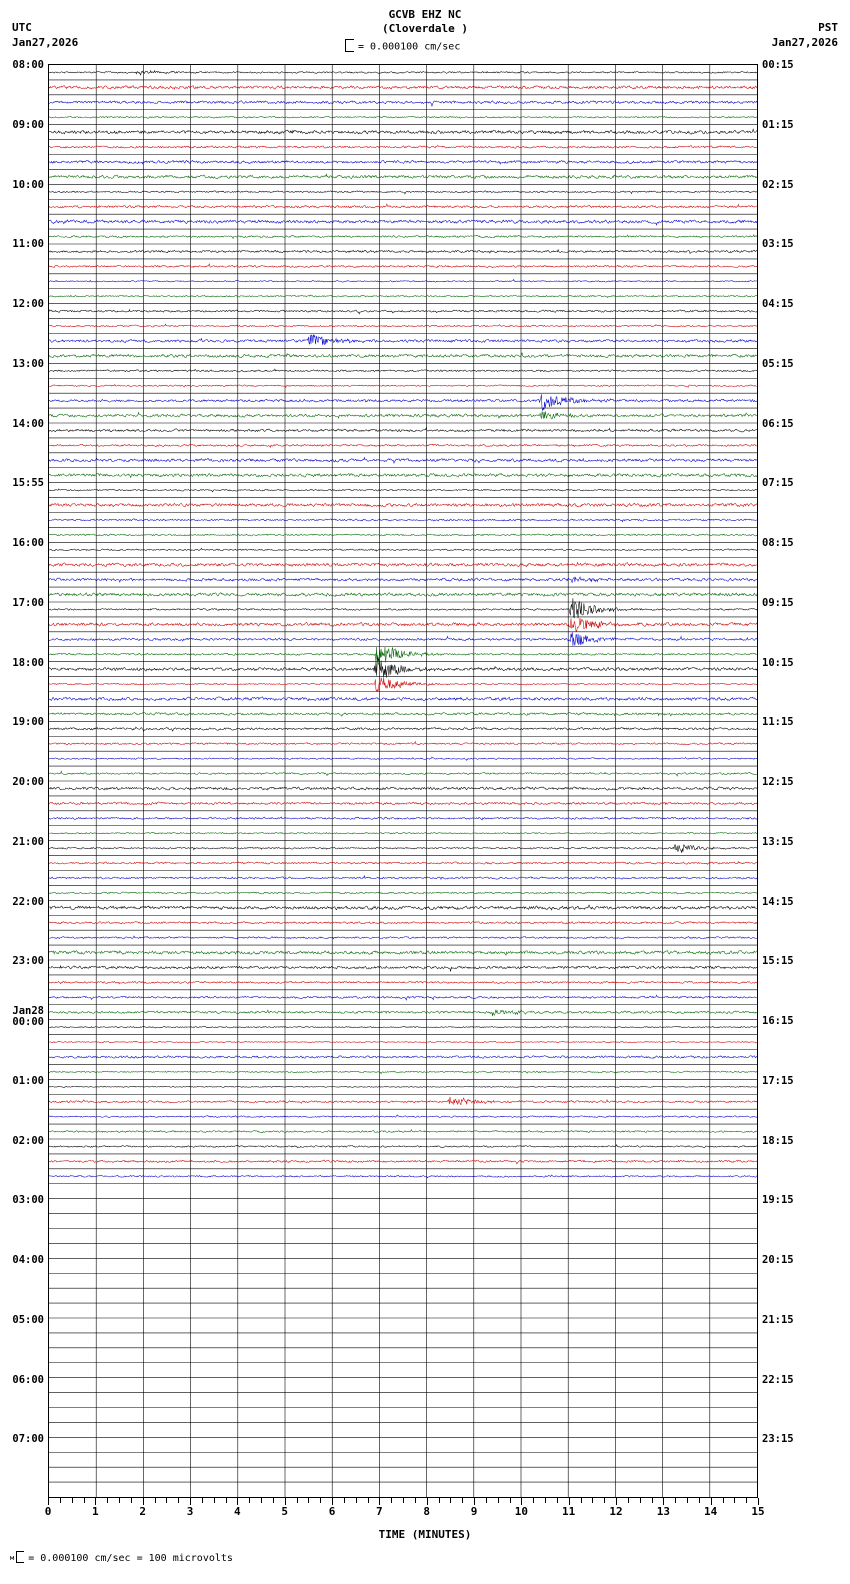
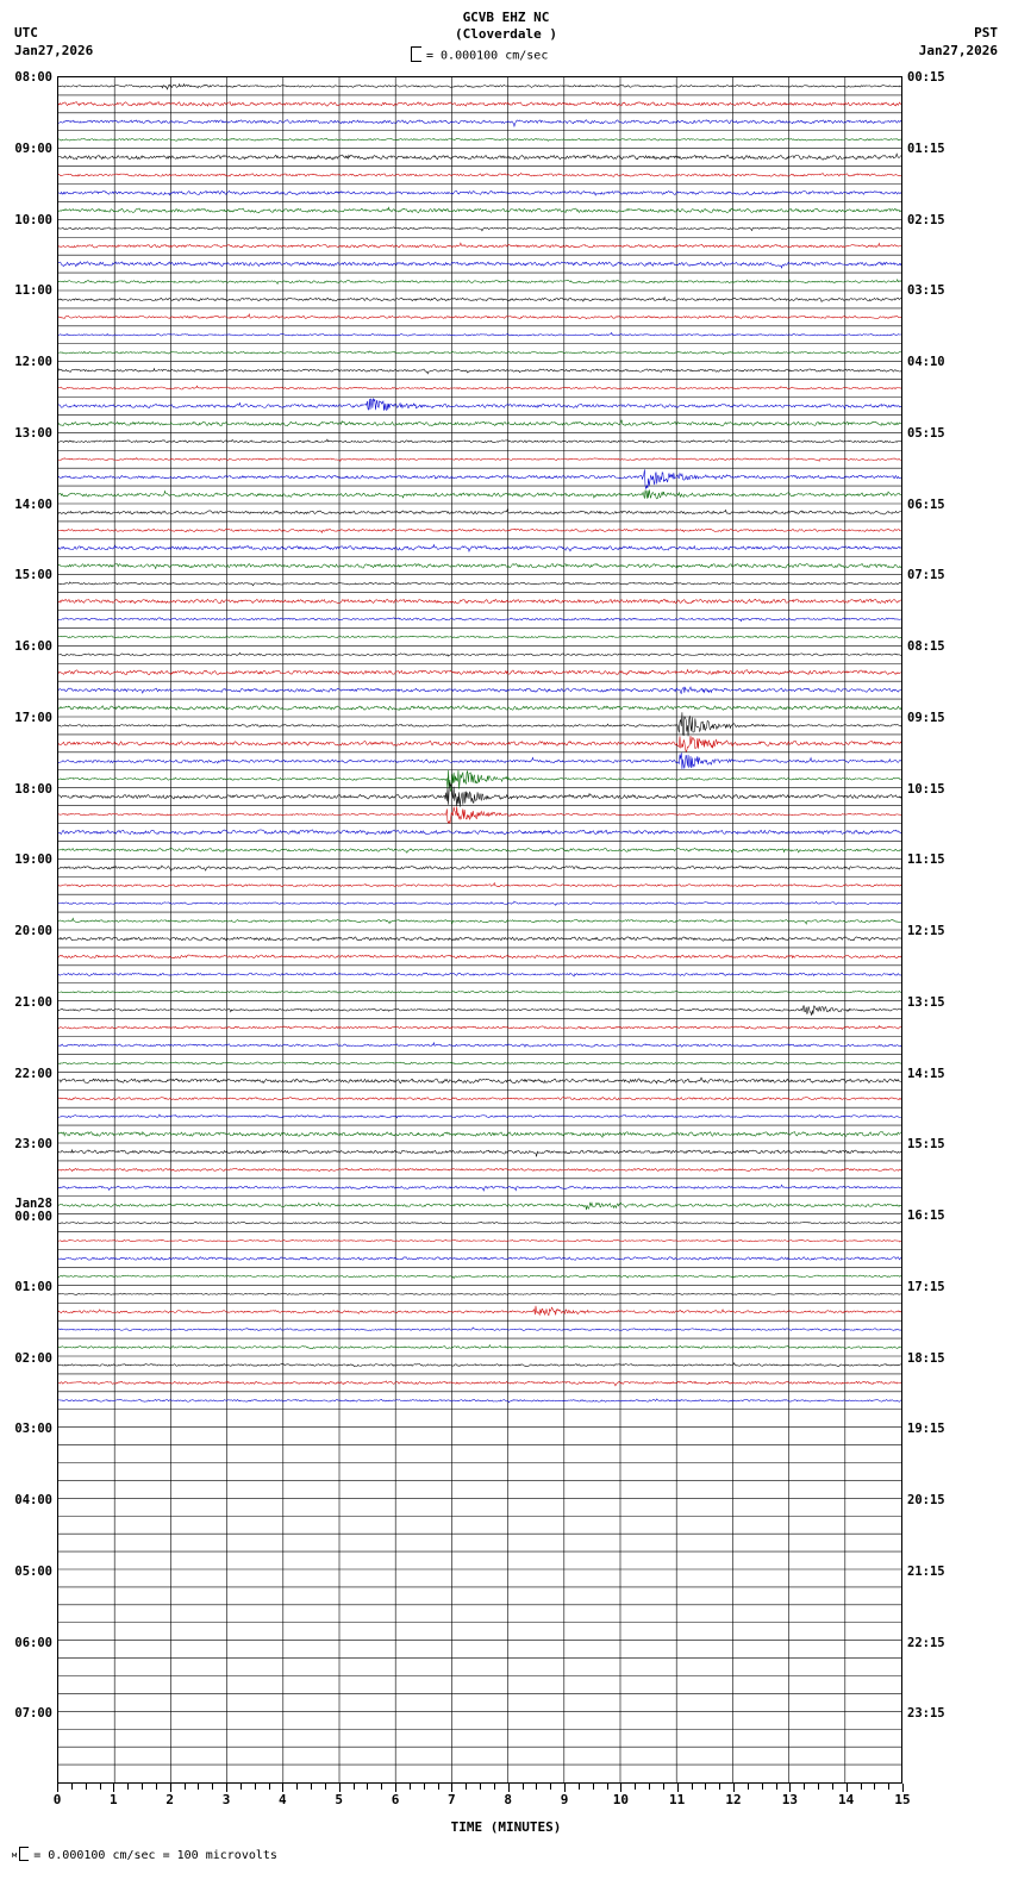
  UTC
  Jan27,2026
  PST
  Jan27,2026
  GCVB EHZ NC
  (Cloverdale )
  = 0.000100 cm/sec
  08:00
  09:00
  10:00
  11:00
  12:00
  13:00
  14:00
- 15:55
+ 15:00
  16:00
  17:00
  18:00
  19:00
  20:00
  21:00
  22:00
  23:00
  Jan28
  00:00
  01:00
  02:00
  03:00
  04:00
  05:00
  06:00
  07:00
  00:15
  01:15
  02:15
  03:15
- 04:15
+ 04:10
  05:15
  06:15
  07:15
  08:15
  09:15
  10:15
  11:15
  12:15
  13:15
  14:15
  15:15
  16:15
  17:15
  18:15
  19:15
  20:15
  21:15
  22:15
  23:15
  0
  1
  2
  3
  4
  5
  6
  7
  8
  9
  10
  11
  12
  13
  14
  15
  TIME (MINUTES)
  м = 0.000100 cm/sec = 100 microvolts
